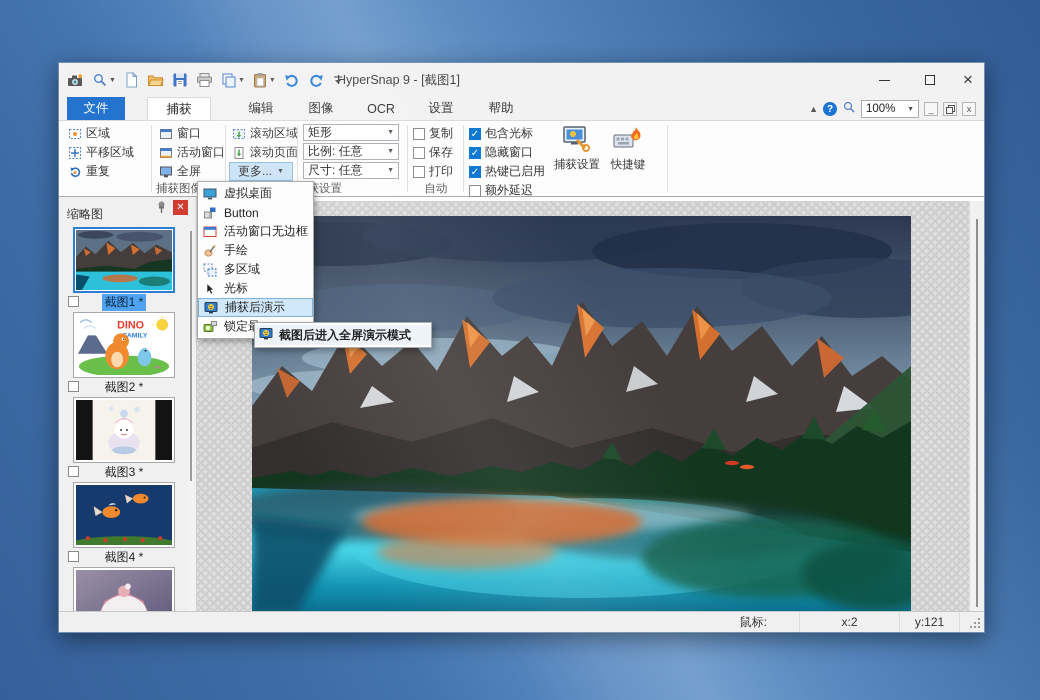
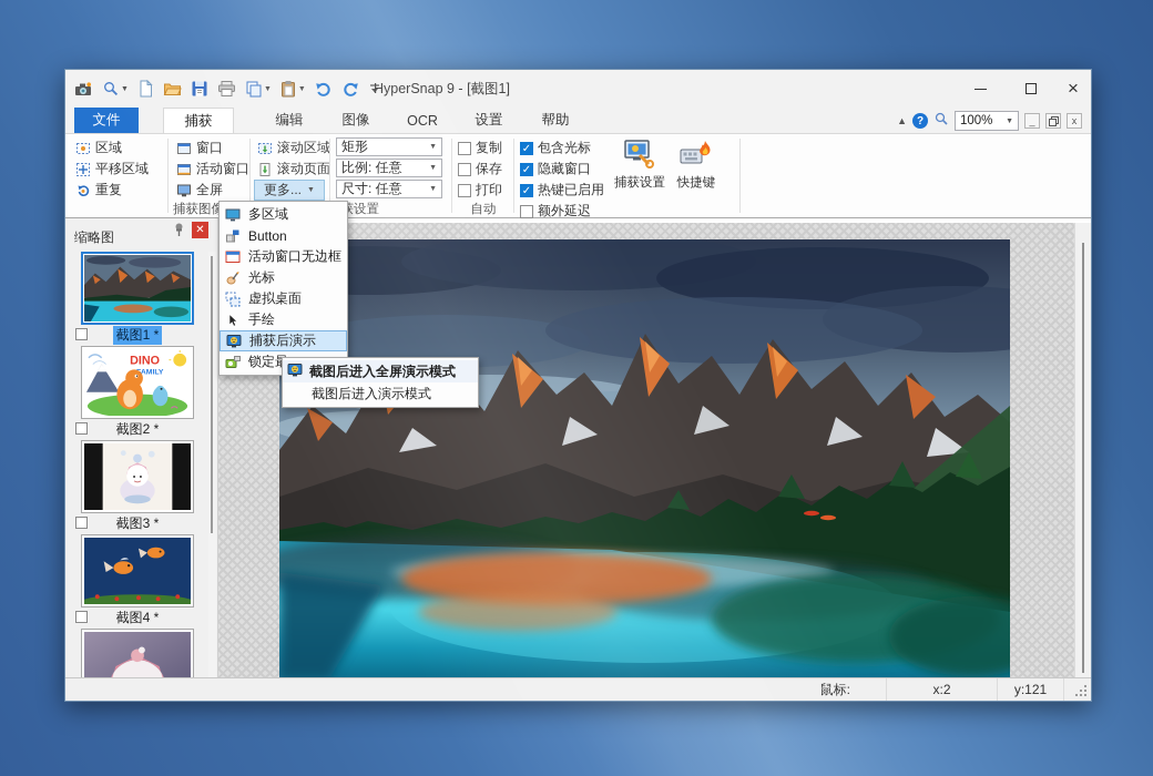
  捕获
- 虚拟桌面
+ 多区域
  Button
  活动窗口无边框
- 手绘
+ 光标
- 多区域
+ 虚拟桌面
- 光标
+ 手绘
  捕获后演示
  截图后进入全屏演示模式
+ 截图后进入演示模式
